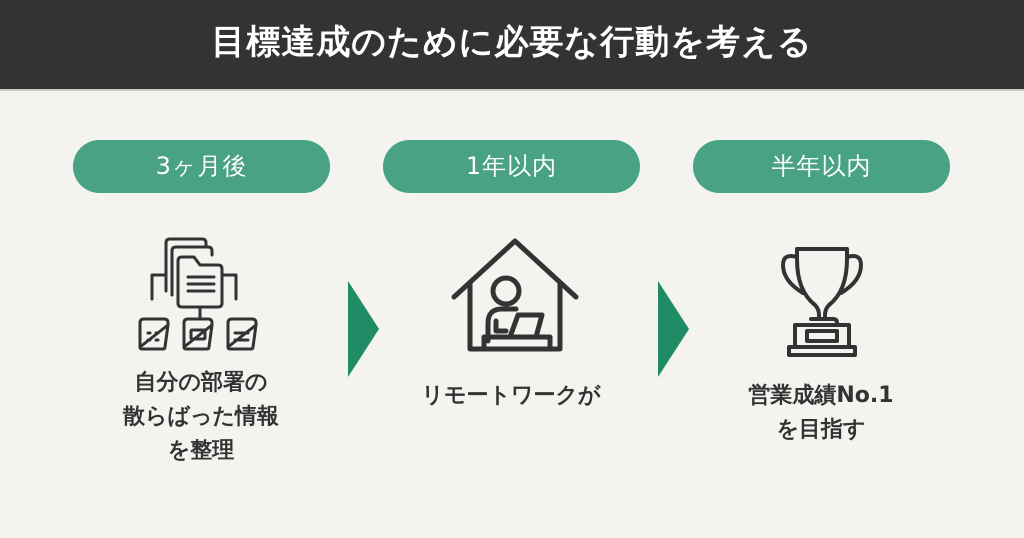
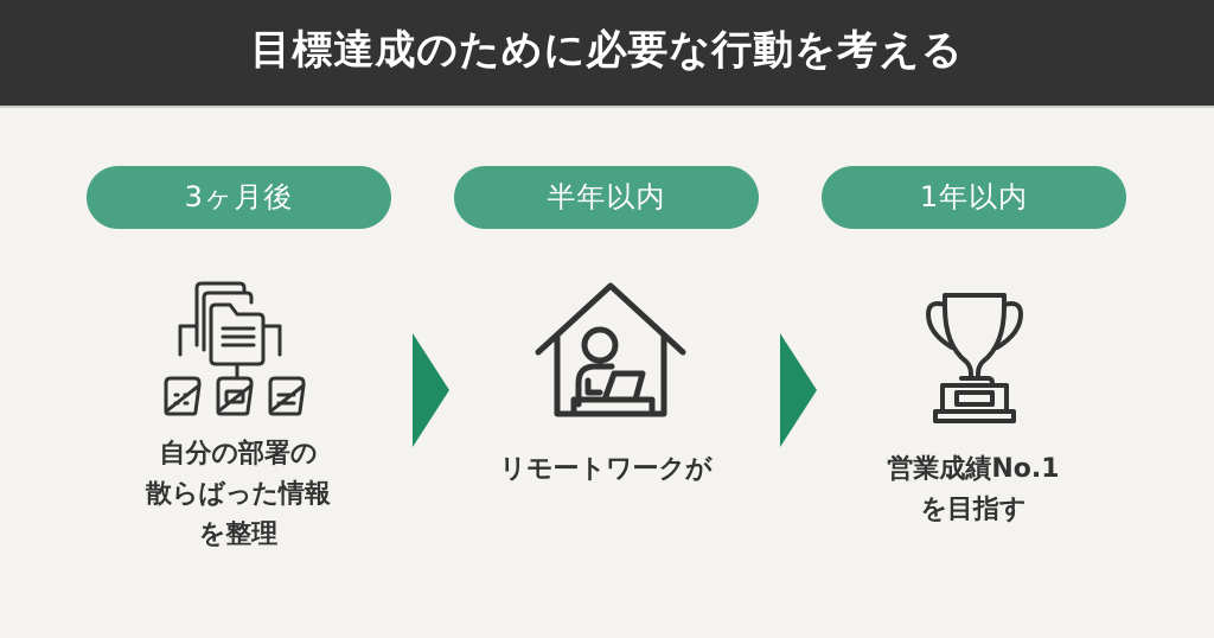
  目標達成のために必要な行動を考える
  3ヶ月後
  自分の部署の
  散らばった情報
  を整理
- 1年以内
+ 半年以内
  リモートワークが
- 半年以内
+ 1年以内
  営業成績No.1
  を目指す
